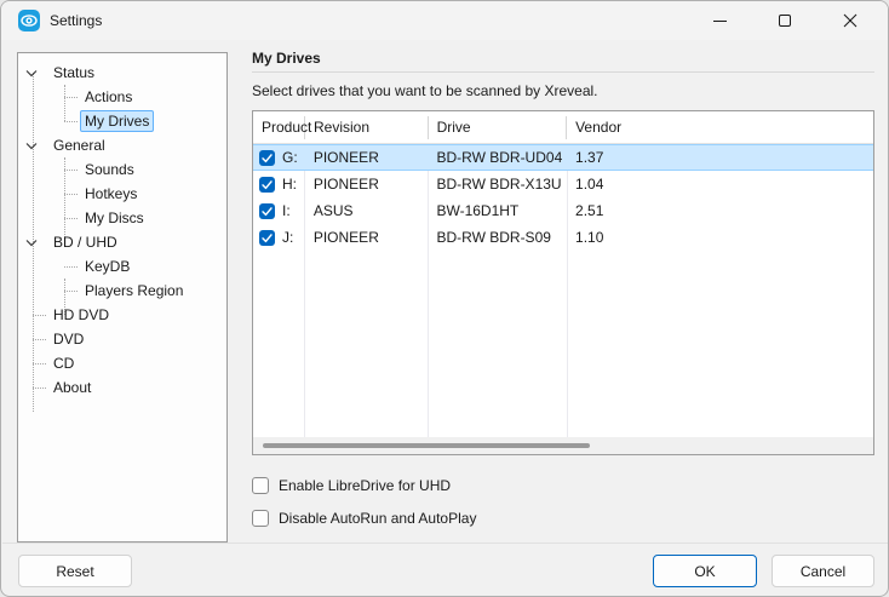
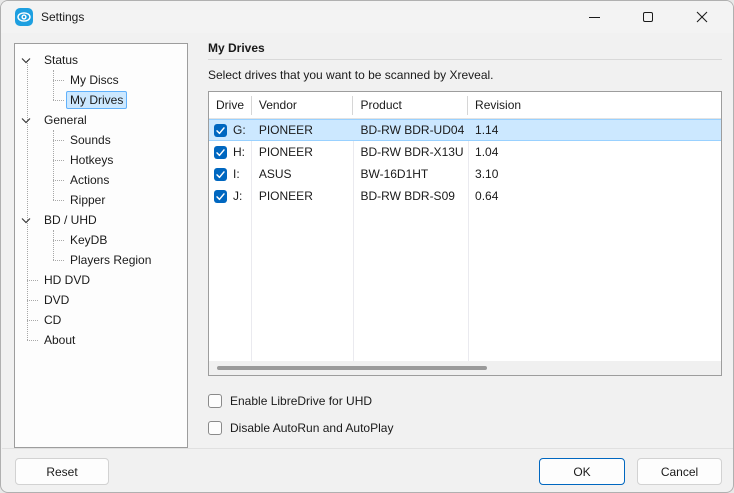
  Settings
  Status
- Actions
+ My Discs
  My Drives
  General
  Sounds
  Hotkeys
- My Discs
+ Actions
+ Ripper
  BD / UHD
  KeyDB
  Players Region
  HD DVD
  DVD
  CD
  About
  My Drives
  Select drives that you want to be scanned by Xreveal.
- Product
+ Drive
- Revision
+ Vendor
- Drive
+ Product
- Vendor
+ Revision
  G:
  PIONEER
  BD-RW BDR-UD04
- 1.37
+ 1.14
  H:
  PIONEER
  BD-RW BDR-X13U
  1.04
  I:
  ASUS
  BW-16D1HT
- 2.51
+ 3.10
  J:
  PIONEER
  BD-RW BDR-S09
- 1.10
+ 0.64
  Enable LibreDrive for UHD
  Disable AutoRun and AutoPlay
  Reset
  OK
  Cancel
